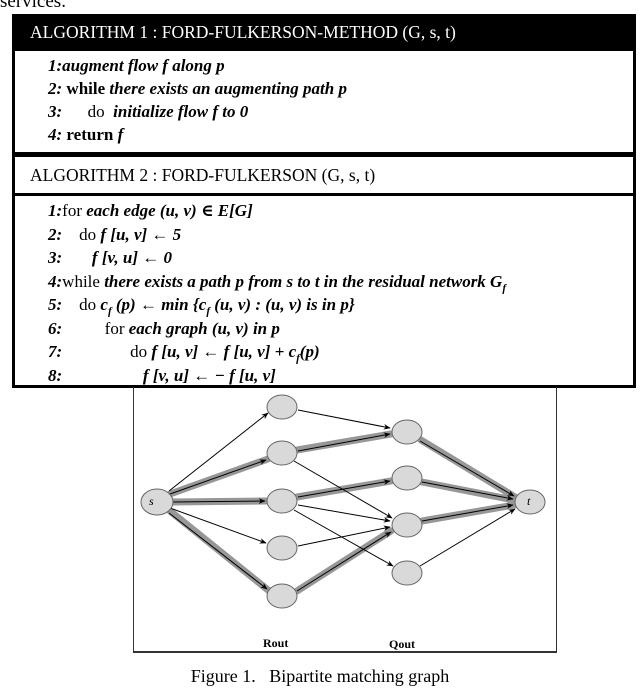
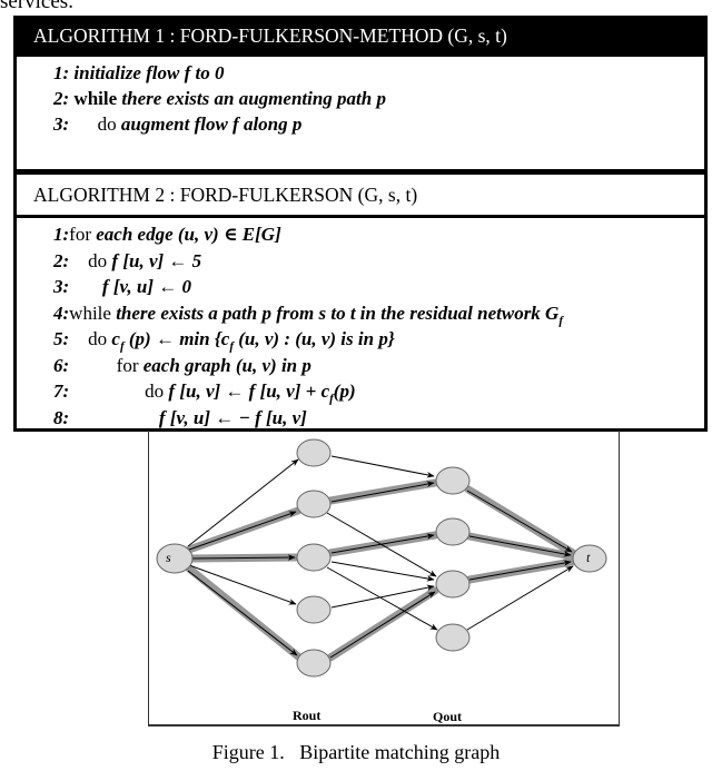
  services.
  ALGORITHM 1 : FORD-FULKERSON-METHOD (G, s, t)
- 1:augment flow f along p
+ 1: initialize flow f to 0
  2: while there exists an augmenting path p
- 3: do initialize flow f to 0
+ 3: do augment flow f along p
- 4: return f
  ALGORITHM 2 : FORD-FULKERSON (G, s, t)
  1:for each edge (u, v) ∈ E[G]
  2: do f [u, v] ← 5
  3: f [v, u] ← 0
  4:while there exists a path p from s to t in the residual network Gf
  5: do cf (p) ← min {cf (u, v) : (u, v) is in p}
  6: for each graph (u, v) in p
  7: do f [u, v] ← f [u, v] + cf(p)
  8: f [v, u] ← − f [u, v]
  s
  t
  Rout
  Qout
  Figure 1. Bipartite matching graph
